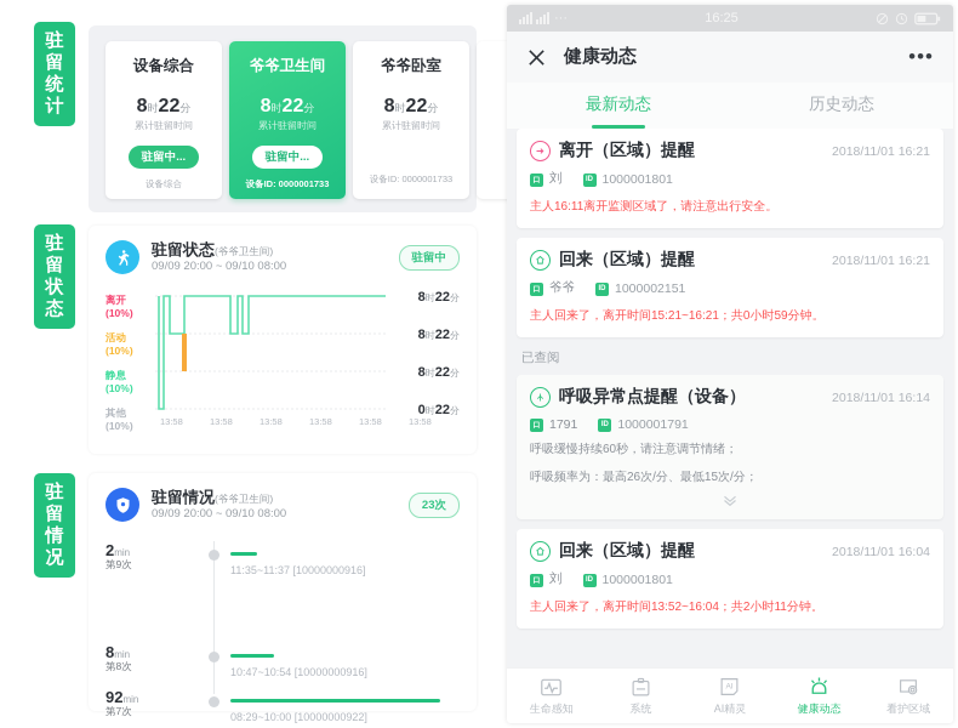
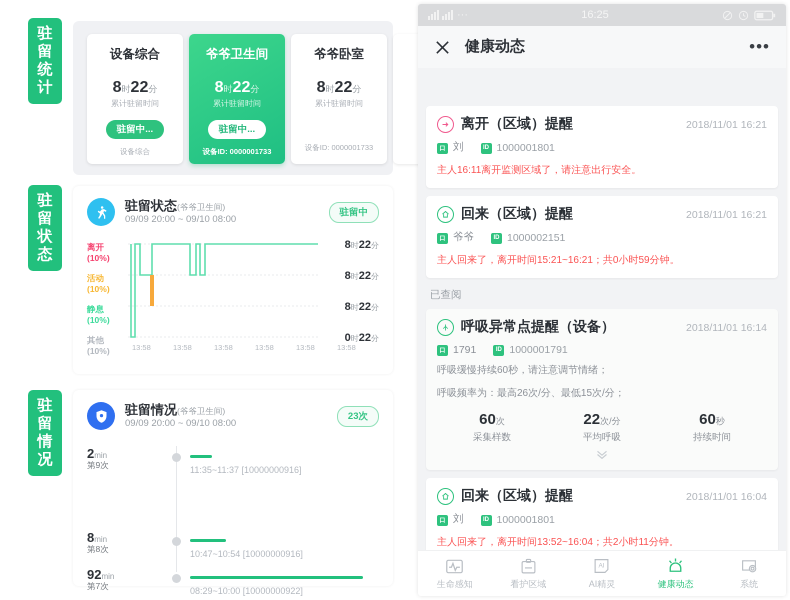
  驻
  留
  统
  计
  驻
  留
  状
  态
  驻
  留
  情
  况
  设备综合
  8时22分
  累计驻留时间
  驻留中...
  设备综合
  爷爷卫生间
  8时22分
  累计驻留时间
  驻留中...
  设备ID: 0000001733
  爷爷卧室
  8时22分
  累计驻留时间
  设备ID: 0000001733
  驻留状态(爷爷卫生间)
  09/09 20:00 ~ 09/10 08:00
  驻留中
  离开
  (10%)
  活动
  (10%)
  静息
  (10%)
  其他
  (10%)
  13:58
  13:58
  13:58
  13:58
  13:58
  13:58
  8时22分
  8时22分
  8时22分
  0时22分
  驻留情况(爷爷卫生间)
  09/09 20:00 ~ 09/10 08:00
  23次
  2min
  第9次
  11:35~11:37 [10000000916]
  8min
  第8次
  10:47~10:54 [10000000916]
  92min
  第7次
  08:29~10:00 [10000000922]
  16:25
  健康动态
  •••
- 最新动态
- 历史动态
  离开（区域）提醒
  2018/11/01 16:21
  刘
  1000001801
  主人16:11离开监测区域了，请注意出行安全。
  回来（区域）提醒
  2018/11/01 16:21
  爷爷
  1000002151
  主人回来了，离开时间15:21~16:21；共0小时59分钟。
  已查阅
  呼吸异常点提醒（设备）
  2018/11/01 16:14
  1791
  1000001791
  呼吸缓慢持续60秒，请注意调节情绪；
  呼吸频率为：最高26次/分、最低15次/分；
+ 60次
+ 采集样数
+ 22次/分
+ 平均呼吸
+ 60秒
+ 持续时间
  回来（区域）提醒
  2018/11/01 16:04
  刘
  1000001801
  主人回来了，离开时间13:52~16:04；共2小时11分钟。
  生命感知
- 系统
+ 看护区域
  AI精灵
  健康动态
- 看护区域
+ 系统
